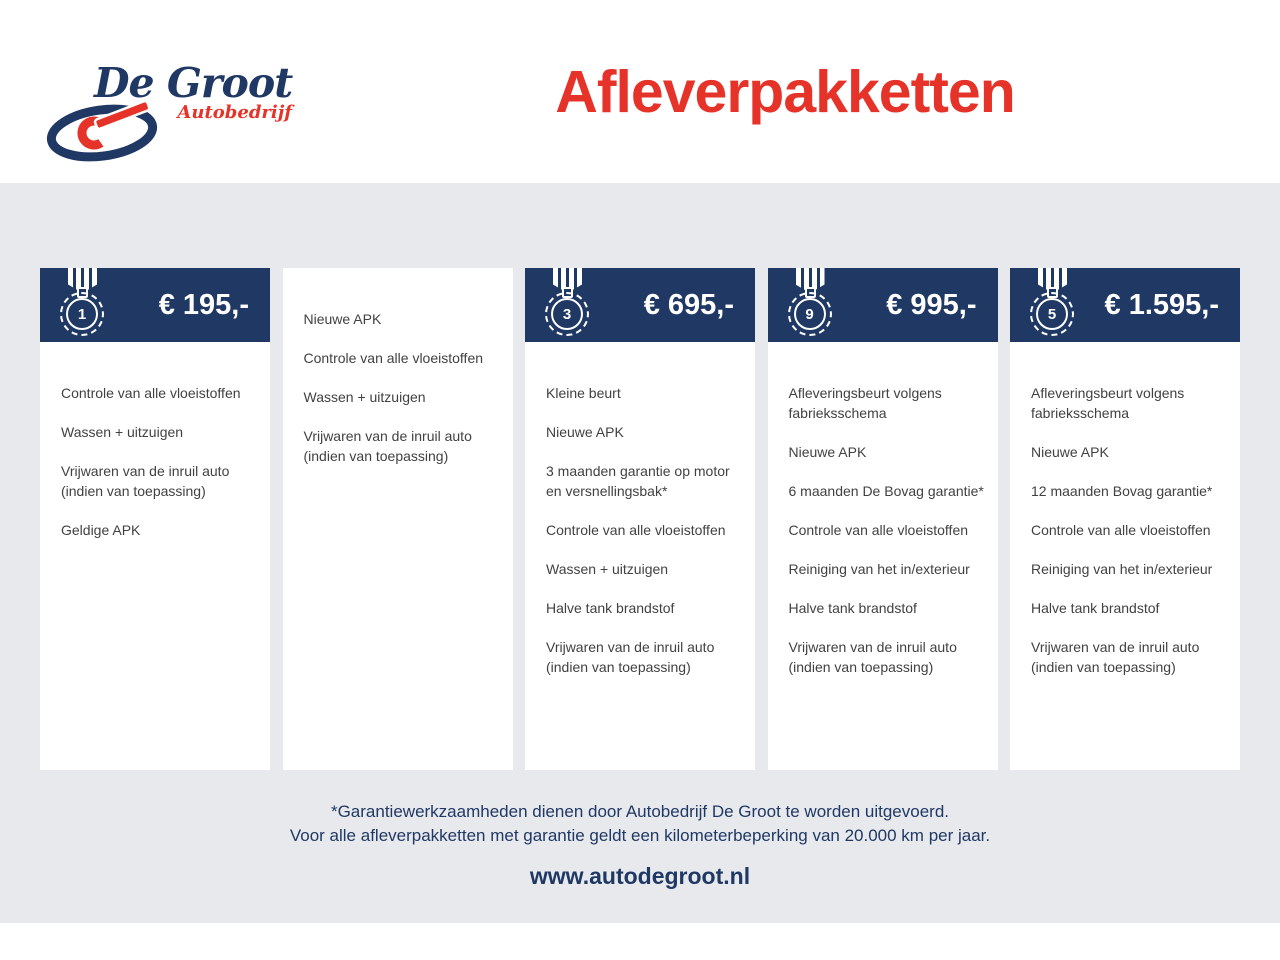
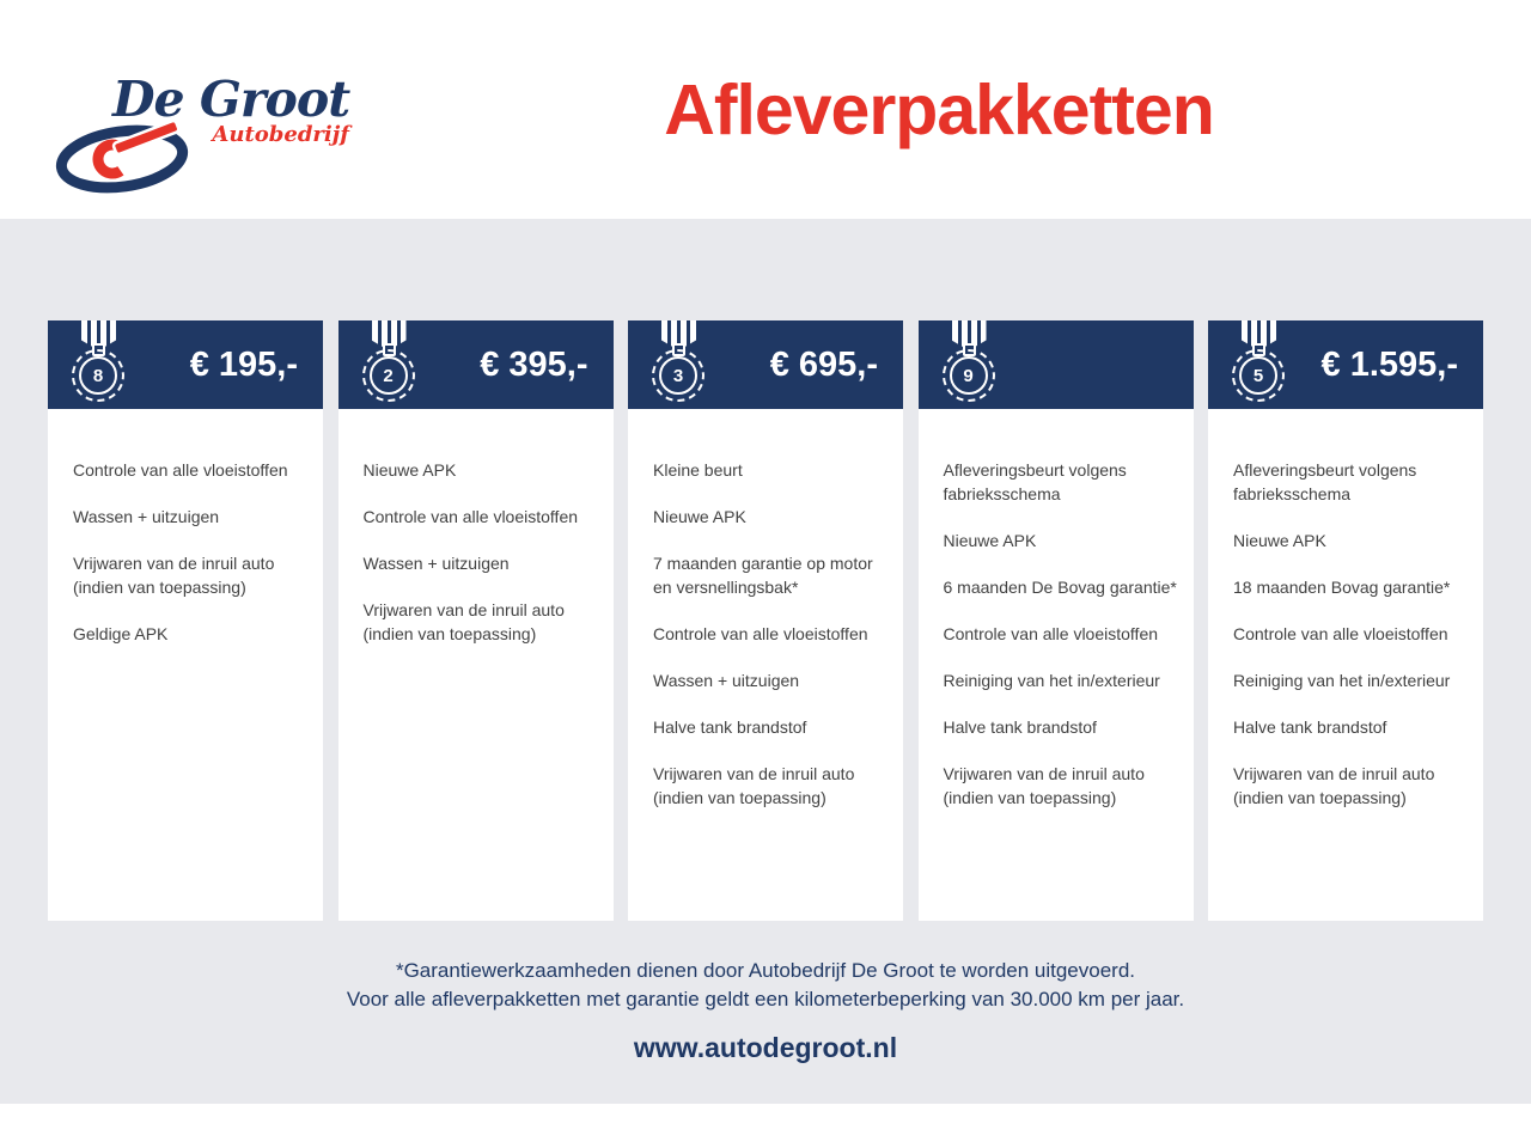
  De Groot
  Autobedrijf
  Afleverpakketten
- 1
+ 8
  € 195,-
  Controle van alle vloeistoffen
  Wassen + uitzuigen
  Vrijwaren van de inruil auto (indien van toepassing)
  Geldige APK
+ 2
+ € 395,-
  Nieuwe APK
  Controle van alle vloeistoffen
  Wassen + uitzuigen
  Vrijwaren van de inruil auto (indien van toepassing)
  3
  € 695,-
  Kleine beurt
  Nieuwe APK
- 3 maanden garantie op motor en versnellingsbak*
+ 7 maanden garantie op motor en versnellingsbak*
  Controle van alle vloeistoffen
  Wassen + uitzuigen
  Halve tank brandstof
  Vrijwaren van de inruil auto (indien van toepassing)
  9
- € 995,-
  Afleveringsbeurt volgens fabrieksschema
  Nieuwe APK
  6 maanden De Bovag garantie*
  Controle van alle vloeistoffen
  Reiniging van het in/exterieur
  Halve tank brandstof
  Vrijwaren van de inruil auto (indien van toepassing)
  5
  € 1.595,-
  Afleveringsbeurt volgens fabrieksschema
  Nieuwe APK
- 12 maanden Bovag garantie*
+ 18 maanden Bovag garantie*
  Controle van alle vloeistoffen
  Reiniging van het in/exterieur
  Halve tank brandstof
  Vrijwaren van de inruil auto (indien van toepassing)
  *Garantiewerkzaamheden dienen door Autobedrijf De Groot te worden uitgevoerd.
- Voor alle afleverpakketten met garantie geldt een kilometerbeperking van 20.000 km per jaar.
+ Voor alle afleverpakketten met garantie geldt een kilometerbeperking van 30.000 km per jaar.
  www.autodegroot.nl
